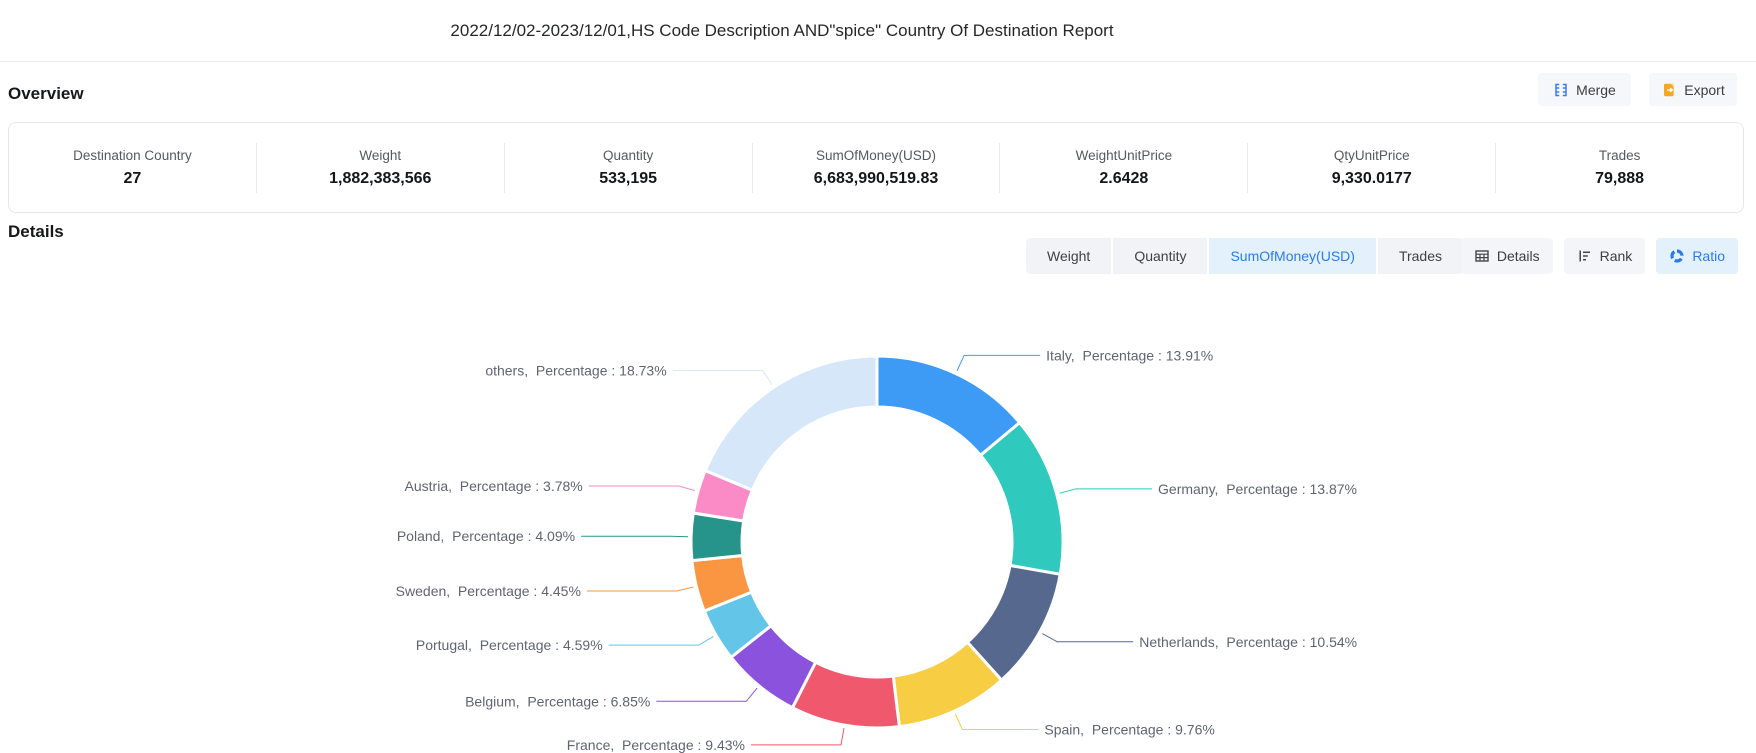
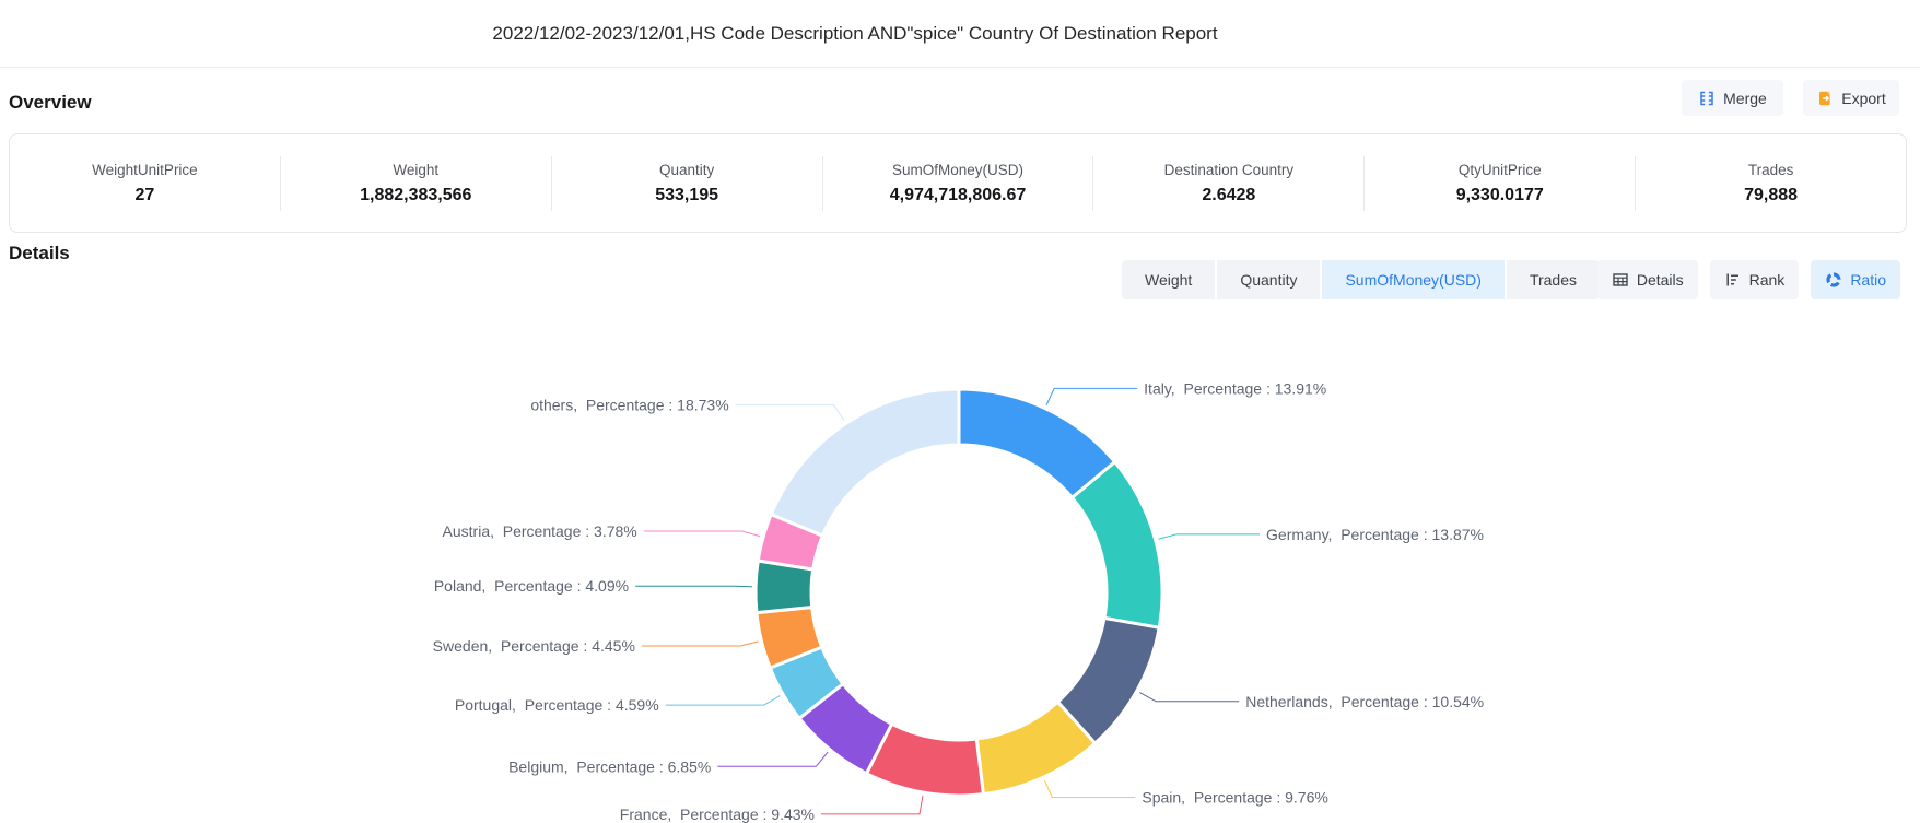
  2022/12/02-2023/12/01,HS Code Description AND"spice" Country Of Destination Report
  Overview
  Merge
  Export
- Destination Country
+ WeightUnitPrice
  27
  Weight
  1,882,383,566
  Quantity
  533,195
  SumOfMoney(USD)
- 6,683,990,519.83
+ 4,974,718,806.67
- WeightUnitPrice
+ Destination Country
  2.6428
  QtyUnitPrice
  9,330.0177
  Trades
  79,888
  Details
  Weight
  Quantity
  SumOfMoney(USD)
  Trades
  Details
  Rank
  Ratio
  Italy, Percentage : 13.91%
  Germany, Percentage : 13.87%
  Netherlands, Percentage : 10.54%
  Spain, Percentage : 9.76%
  France, Percentage : 9.43%
  Belgium, Percentage : 6.85%
  Portugal, Percentage : 4.59%
  Sweden, Percentage : 4.45%
  Poland, Percentage : 4.09%
  Austria, Percentage : 3.78%
  others, Percentage : 18.73%
